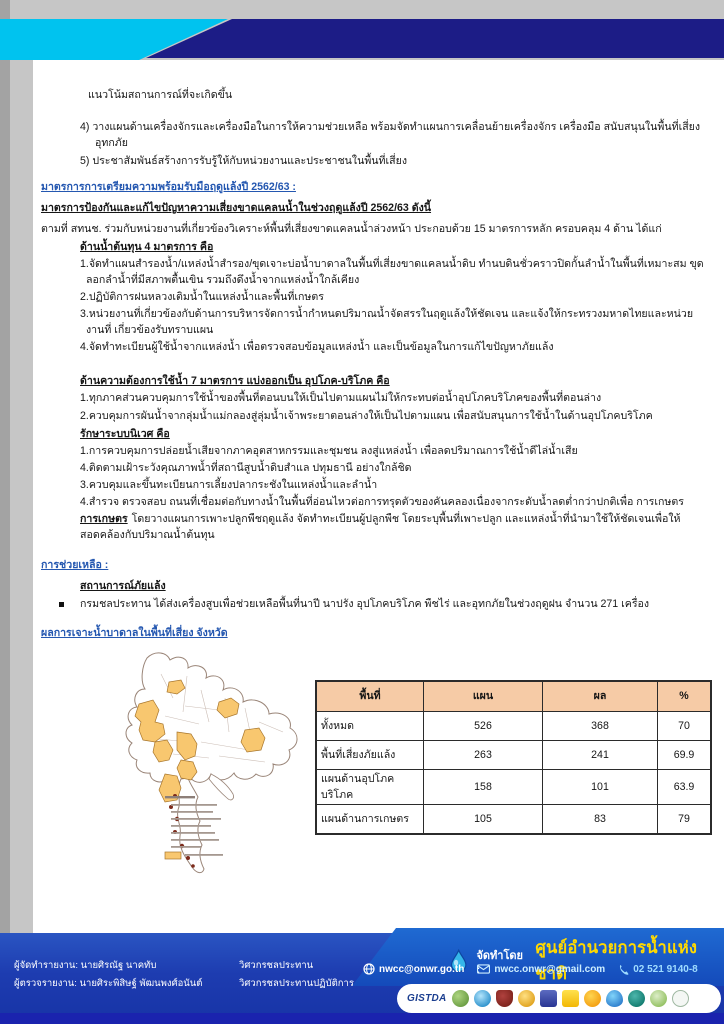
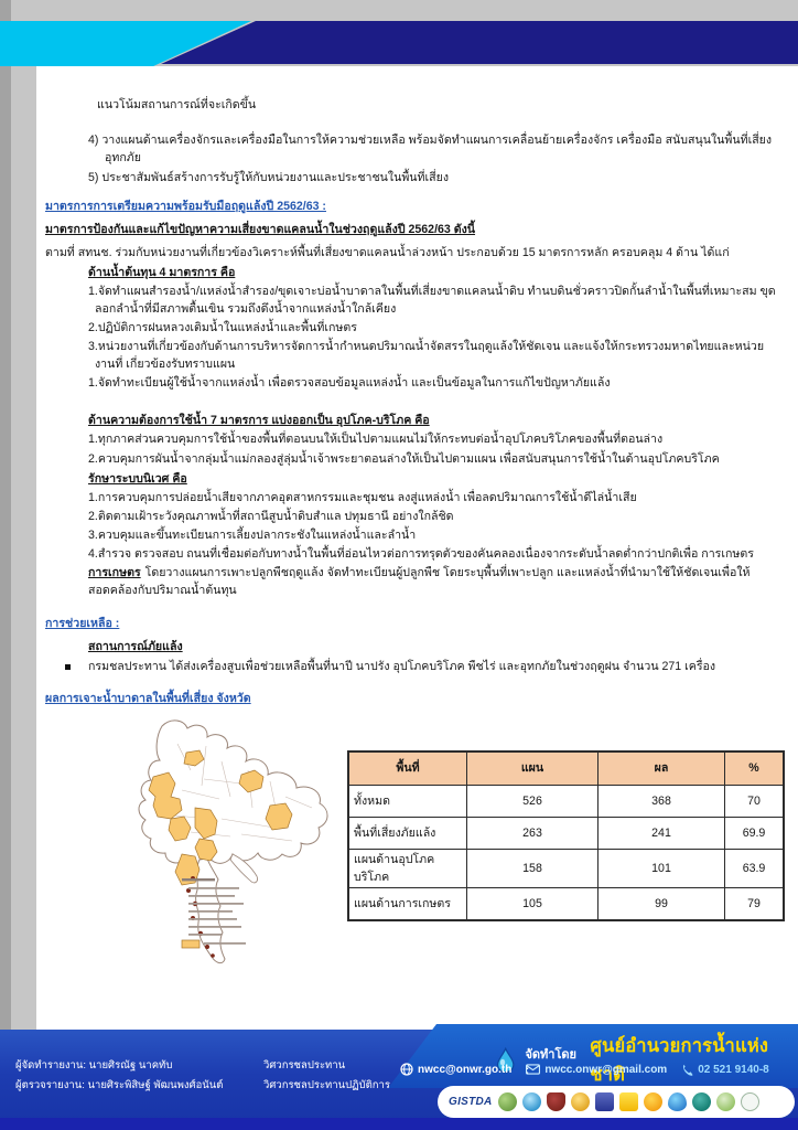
  แนวโน้มสถานการณ์ที่จะเกิดขึ้น
  4) วางแผนด้านเครื่องจักรและเครื่องมือในการให้ความช่วยเหลือ พร้อมจัดทำแผนการเคลื่อนย้ายเครื่องจักร เครื่องมือ สนับสนุนในพื้นที่เสี่ยงอุทกภัย
  5) ประชาสัมพันธ์สร้างการรับรู้ให้กับหน่วยงานและประชาชนในพื้นที่เสี่ยง
  มาตรการการเตรียมความพร้อมรับมือฤดูแล้งปี 2562/63 :
  มาตรการป้องกันและแก้ไขปัญหาความเสี่ยงขาดแคลนน้ำในช่วงฤดูแล้งปี 2562/63 ดังนี้
  ตามที่ สทนช. ร่วมกับหน่วยงานที่เกี่ยวข้องวิเคราะห์พื้นที่เสี่ยงขาดแคลนน้ำล่วงหน้า ประกอบด้วย 15 มาตรการหลัก ครอบคลุม 4 ด้าน ได้แก่
  ด้านน้ำต้นทุน 4 มาตรการ คือ
  1.จัดทำแผนสำรองน้ำ/แหล่งน้ำสำรอง/ขุดเจาะบ่อน้ำบาดาลในพื้นที่เสี่ยงขาดแคลนน้ำดิบ ทำนบดินชั่วคราวปิดกั้นลำน้ำในพื้นที่เหมาะสม ขุดลอกลำน้ำที่มีสภาพตื้นเขิน รวมถึงดึงน้ำจากแหล่งน้ำใกล้เคียง
  2.ปฏิบัติการฝนหลวงเติมน้ำในแหล่งน้ำและพื้นที่เกษตร
  3.หน่วยงานที่เกี่ยวข้องกับด้านการบริหารจัดการน้ำกำหนดปริมาณน้ำจัดสรรในฤดูแล้งให้ชัดเจน และแจ้งให้กระทรวงมหาดไทยและหน่วยงานที่ เกี่ยวข้องรับทราบแผน
- 4.จัดทำทะเบียนผู้ใช้น้ำจากแหล่งน้ำ เพื่อตรวจสอบข้อมูลแหล่งน้ำ และเป็นข้อมูลในการแก้ไขปัญหาภัยแล้ง
+ 1.จัดทำทะเบียนผู้ใช้น้ำจากแหล่งน้ำ เพื่อตรวจสอบข้อมูลแหล่งน้ำ และเป็นข้อมูลในการแก้ไขปัญหาภัยแล้ง
  ด้านความต้องการใช้น้ำ 7 มาตรการ แบ่งออกเป็น อุปโภค-บริโภค คือ
  1.ทุกภาคส่วนควบคุมการใช้น้ำของพื้นที่ตอนบนให้เป็นไปตามแผนไม่ให้กระทบต่อน้ำอุปโภคบริโภคของพื้นที่ตอนล่าง
  2.ควบคุมการผันน้ำจากลุ่มน้ำแม่กลองสู่ลุ่มน้ำเจ้าพระยาตอนล่างให้เป็นไปตามแผน เพื่อสนับสนุนการใช้น้ำในด้านอุปโภคบริโภค
  รักษาระบบนิเวศ คือ
  1.การควบคุมการปล่อยน้ำเสียจากภาคอุตสาหกรรมและชุมชน ลงสู่แหล่งน้ำ เพื่อลดปริมาณการใช้น้ำดีไล่น้ำเสีย
- 4.ติดตามเฝ้าระวังคุณภาพน้ำที่สถานีสูบน้ำดิบสำแล ปทุมธานี อย่างใกล้ชิด
+ 2.ติดตามเฝ้าระวังคุณภาพน้ำที่สถานีสูบน้ำดิบสำแล ปทุมธานี อย่างใกล้ชิด
  3.ควบคุมและขึ้นทะเบียนการเลี้ยงปลากระชังในแหล่งน้ำและลำน้ำ
  4.สำรวจ ตรวจสอบ ถนนที่เชื่อมต่อกับทางน้ำในพื้นที่อ่อนไหวต่อการทรุดตัวของคันคลองเนื่องจากระดับน้ำลดต่ำกว่าปกติเพื่อ การเกษตร
  การเกษตร โดยวางแผนการเพาะปลูกพืชฤดูแล้ง จัดทำทะเบียนผู้ปลูกพืช โดยระบุพื้นที่เพาะปลูก และแหล่งน้ำที่นำมาใช้ให้ชัดเจนเพื่อให้สอดคล้องกับปริมาณน้ำต้นทุน
  การช่วยเหลือ :
  สถานการณ์ภัยแล้ง
  กรมชลประทาน ได้ส่งเครื่องสูบเพื่อช่วยเหลือพื้นที่นาปี นาปรัง อุปโภคบริโภค พืชไร่ และอุทกภัยในช่วงฤดูฝน จำนวน 271 เครื่อง
  ผลการเจาะน้ำบาดาลในพื้นที่เสี่ยง จังหวัด
  พื้นที่	แผน	ผล	%
  ทั้งหมด	526	368	70
  พื้นที่เสี่ยงภัยแล้ง	263	241	69.9
  แผนด้านอุปโภคบริโภค	158	101	63.9
- แผนด้านการเกษตร	105	83	79
+ แผนด้านการเกษตร	105	99	79
  ผู้จัดทำรายงาน: นายศิรณัฐ นาคทับ
  วิศวกรชลประทาน
  ผู้ตรวจรายงาน: นายศิระพิสิษฐ์ พัฒนพงศ์อนันต์
  วิศวกรชลประทานปฏิบัติการ
  จัดทำโดย
  ศูนย์อำนวยการน้ำแห่งชาติ
  nwcc@onwr.go.th
  nwcc.onwr@gmail.com
  02 521 9140-8
  GISTDA
